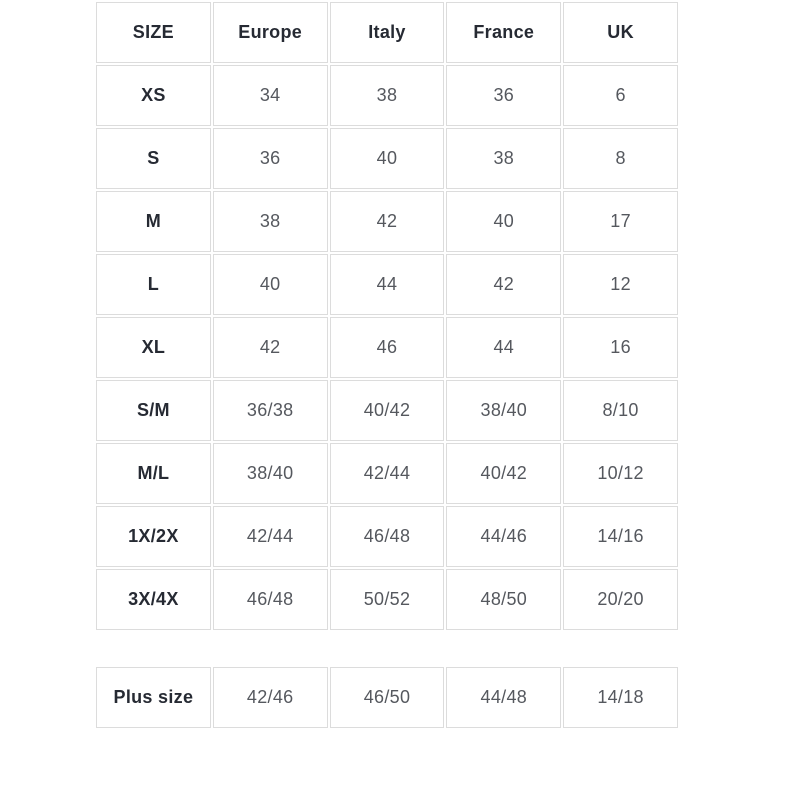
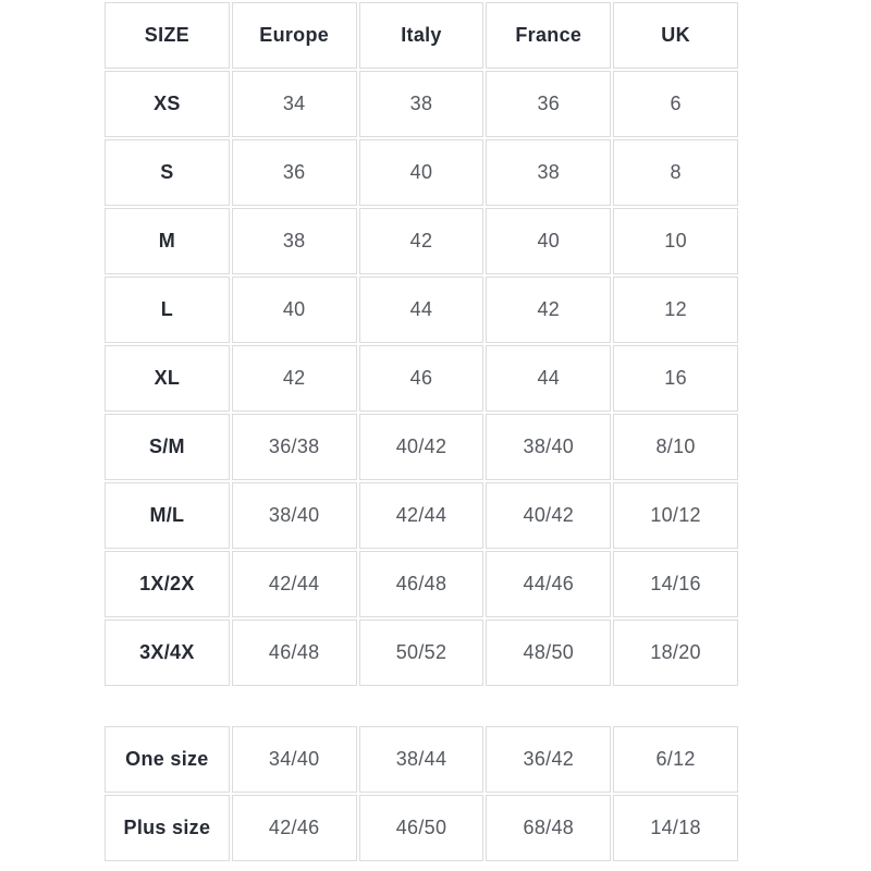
  SIZE	Europe	Italy	France	UK
  XS	34	38	36	6
  S	36	40	38	8
- M	38	42	40	17
+ M	38	42	40	10
  L	40	44	42	12
  XL	42	46	44	16
  S/M	36/38	40/42	38/40	8/10
  M/L	38/40	42/44	40/42	10/12
  1X/2X	42/44	46/48	44/46	14/16
- 3X/4X	46/48	50/52	48/50	20/20
+ 3X/4X	46/48	50/52	48/50	18/20
+ One size	34/40	38/44	36/42	6/12
- Plus size	42/46	46/50	44/48	14/18
+ Plus size	42/46	46/50	68/48	14/18
